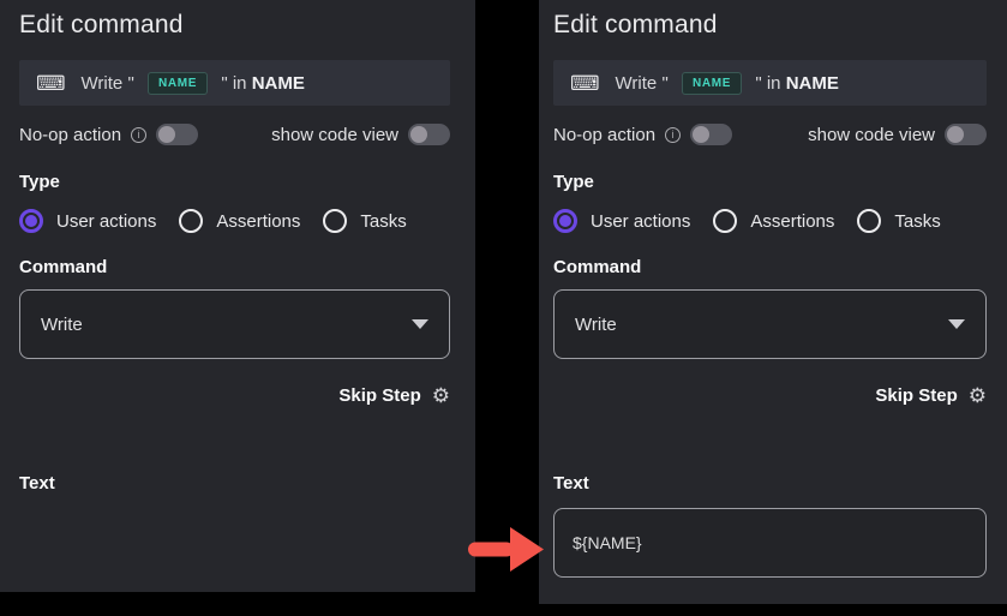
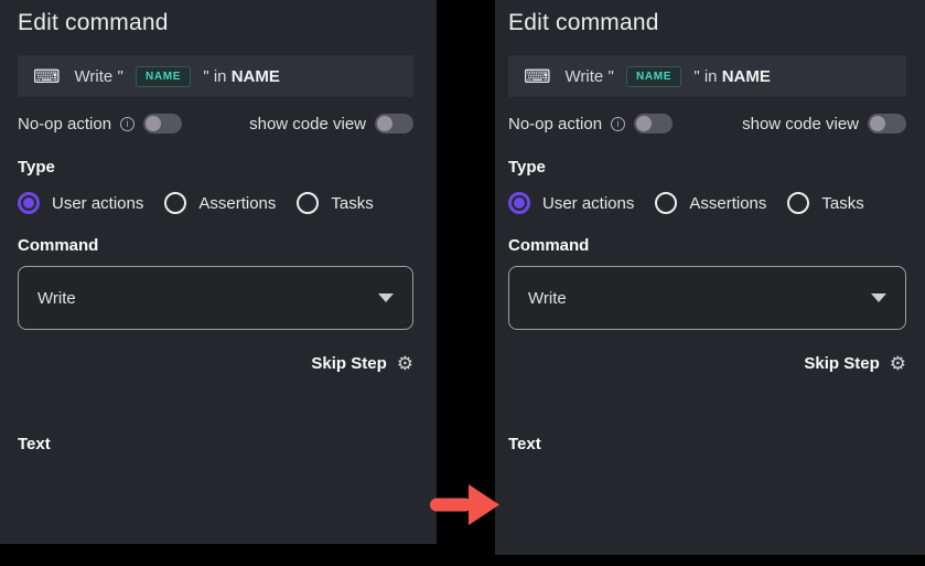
  Edit command
  ⌨
  Write "
  NAME
  " in
  NAME
  No-op action
  i
  show code view
  Type
  User actions
  Assertions
  Tasks
  Command
  Write
  Skip Step
  ⚙
  Text
  Edit command
  ⌨
  Write "
  NAME
  " in
  NAME
  No-op action
  i
  show code view
  Type
  User actions
  Assertions
  Tasks
  Command
  Write
  Skip Step
  ⚙
  Text
- ${NAME}
